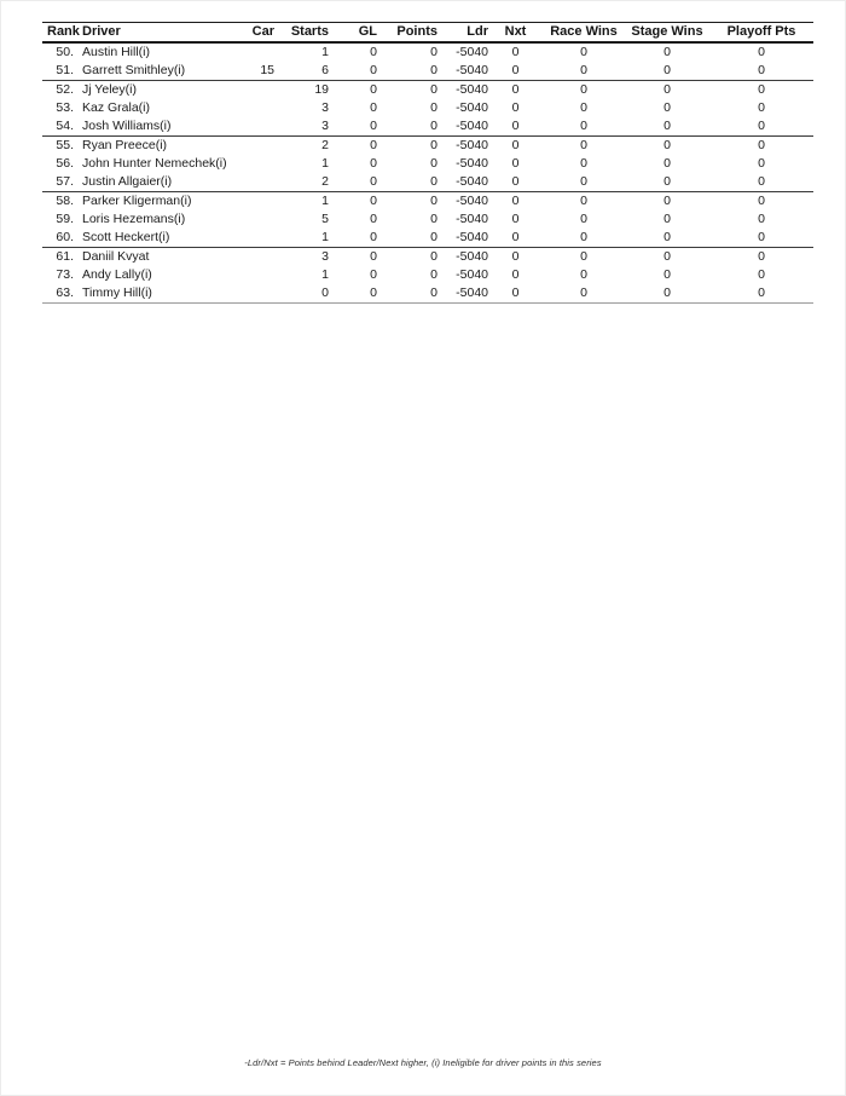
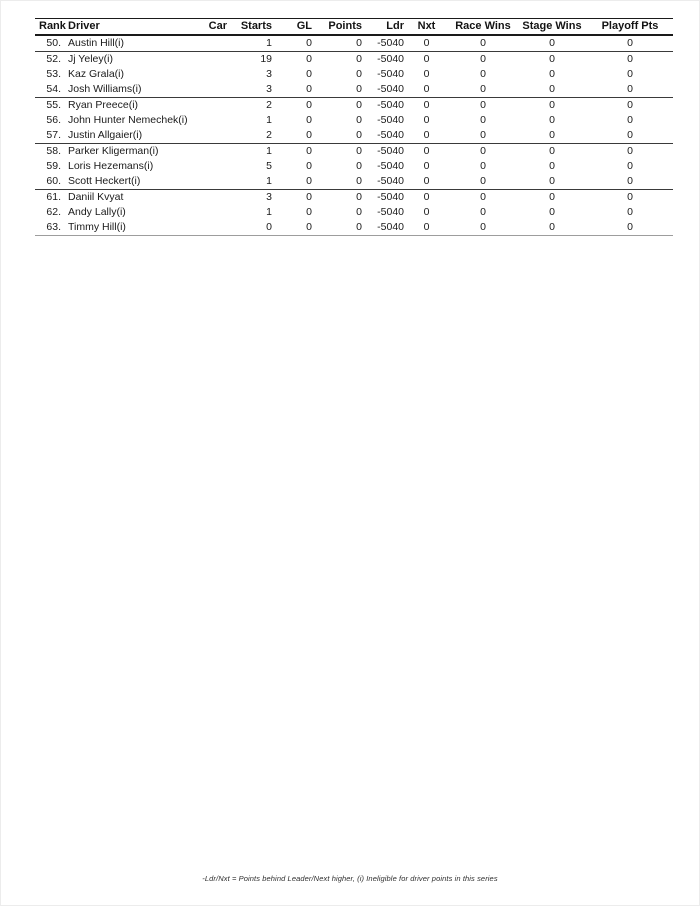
  Rank	Driver	Car	Starts	GL	Points	Ldr	Nxt	Race Wins	Stage Wins	Playoff Pts
  50.	Austin Hill(i)		1	0	0	-5040	0	0	0	0
- 51.	Garrett Smithley(i)	15	6	0	0	-5040	0	0	0	0
  52.	Jj Yeley(i)		19	0	0	-5040	0	0	0	0
  53.	Kaz Grala(i)		3	0	0	-5040	0	0	0	0
  54.	Josh Williams(i)		3	0	0	-5040	0	0	0	0
  55.	Ryan Preece(i)		2	0	0	-5040	0	0	0	0
  56.	John Hunter Nemechek(i)		1	0	0	-5040	0	0	0	0
  57.	Justin Allgaier(i)		2	0	0	-5040	0	0	0	0
  58.	Parker Kligerman(i)		1	0	0	-5040	0	0	0	0
  59.	Loris Hezemans(i)		5	0	0	-5040	0	0	0	0
  60.	Scott Heckert(i)		1	0	0	-5040	0	0	0	0
  61.	Daniil Kvyat		3	0	0	-5040	0	0	0	0
- 73.	Andy Lally(i)		1	0	0	-5040	0	0	0	0
+ 62.	Andy Lally(i)		1	0	0	-5040	0	0	0	0
  63.	Timmy Hill(i)		0	0	0	-5040	0	0	0	0
  -Ldr/Nxt = Points behind Leader/Next higher, (i) Ineligible for driver points in this series
